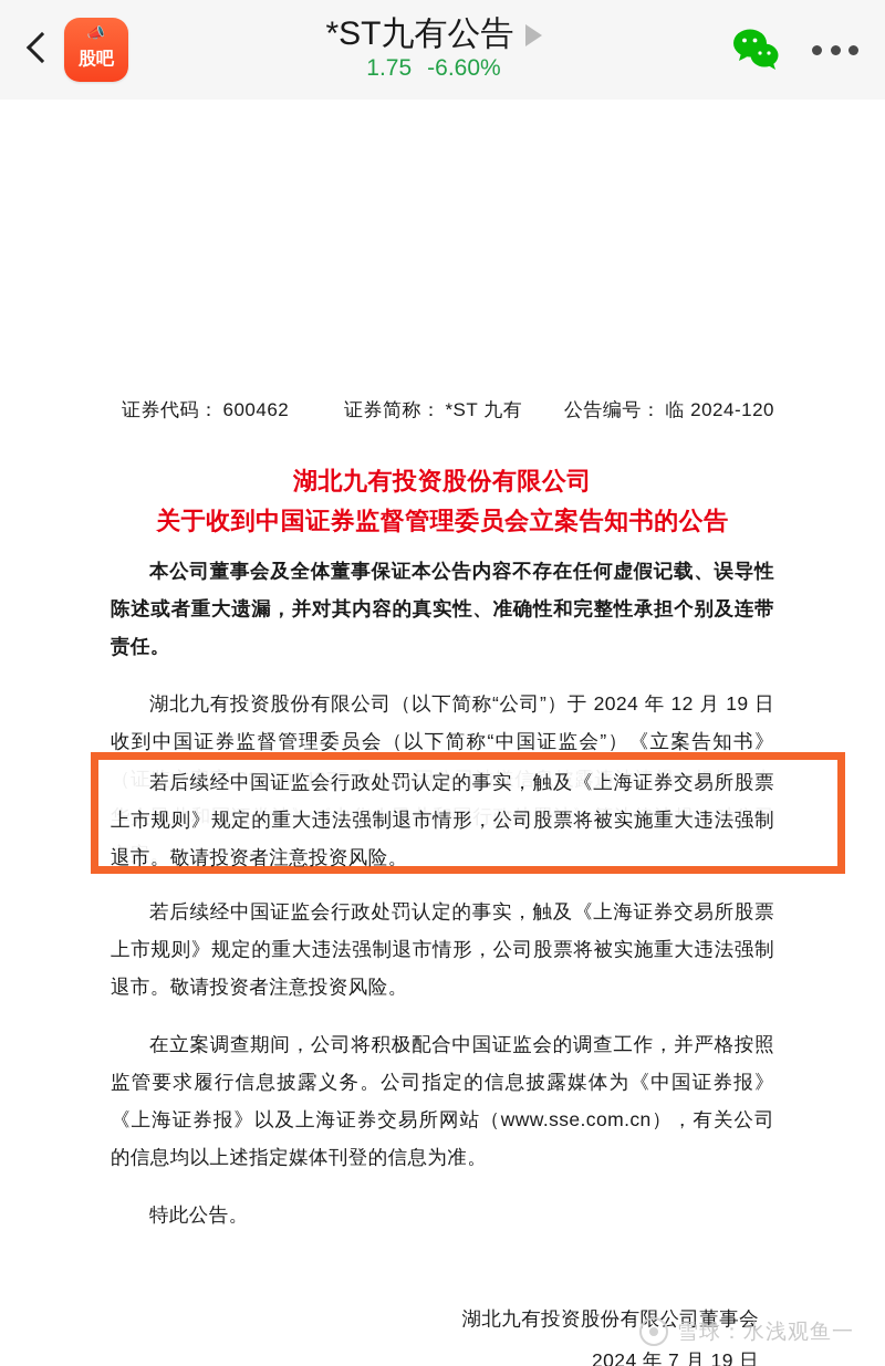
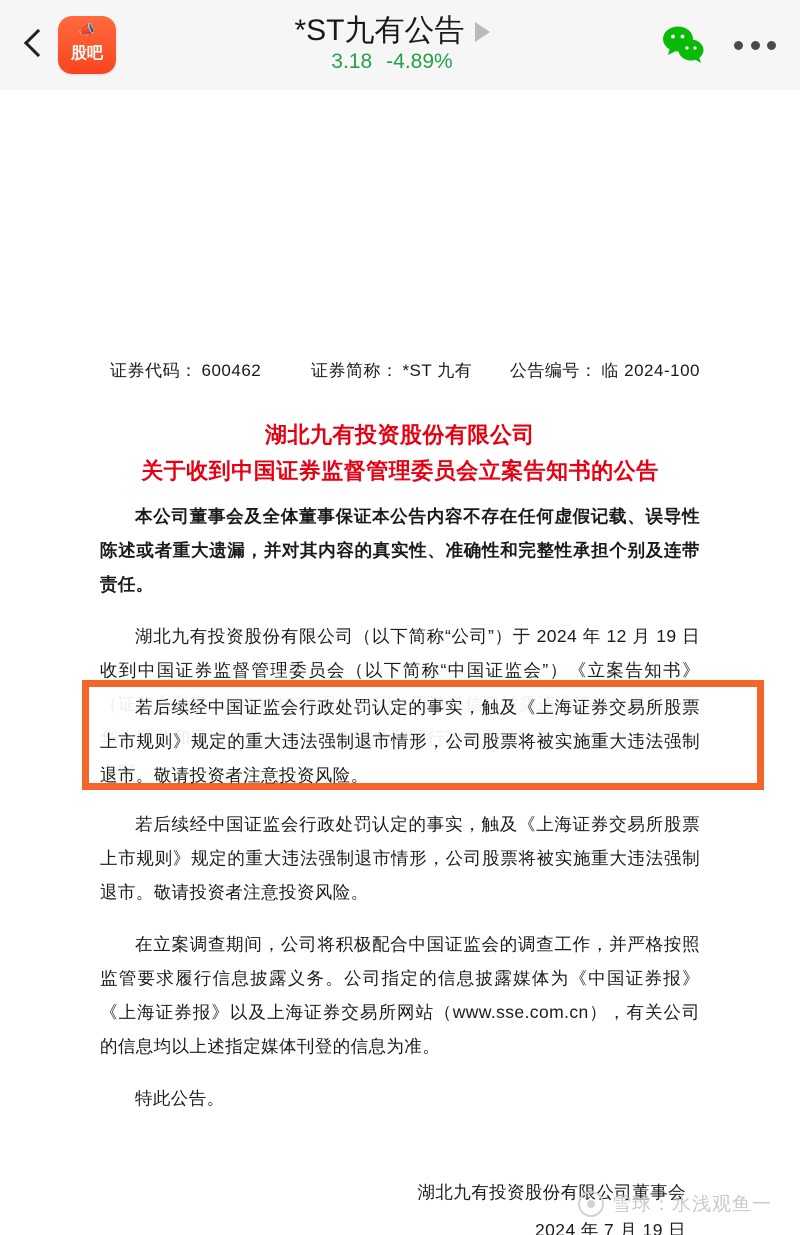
  📣
  股吧
  *ST九有公告
- 1.75
+ 3.18
- -6.60%
+ -4.89%
  证券代码： 600462
  证券简称： *ST 九有
- 公告编号： 临 2024-120
+ 公告编号： 临 2024-100
  湖北九有投资股份有限公司
  关于收到中国证券监督管理委员会立案告知书的公告
  本公司董事会及全体董事保证本公告内容不存在任何虚假记载、误导性陈述或者重大遗漏，并对其内容的真实性、准确性和完整性承担个别及连带责任。
  若后续经中国证监会行政处罚认定的事实，触及《上海证券交易所股票上市规则》规定的重大违法强制退市情形，公司股票将被实施重大违法强制退市。敬请投资者注意投资风险。
  在立案调查期间，公司将积极配合中国证监会的调查工作，并严格按照监管要求履行信息披露义务。公司指定的信息披露媒体为《中国证券报》《上海证券报》以及上海证券交易所网站（www.sse.com.cn），有关公司的信息均以上述指定媒体刊登的信息为准。
  特此公告。
  湖北九有投资股份有公司董事会
  2024 年 7 月 19 日
  若后续经中国证监会行政处罚认定的事实，触及《上海证券交易所股票上市规则》规定的重大违法强制退市情形，公司股票将被实施重大违法强制退市。敬请投资者注意投资风险。
  雪球：水浅观鱼一
